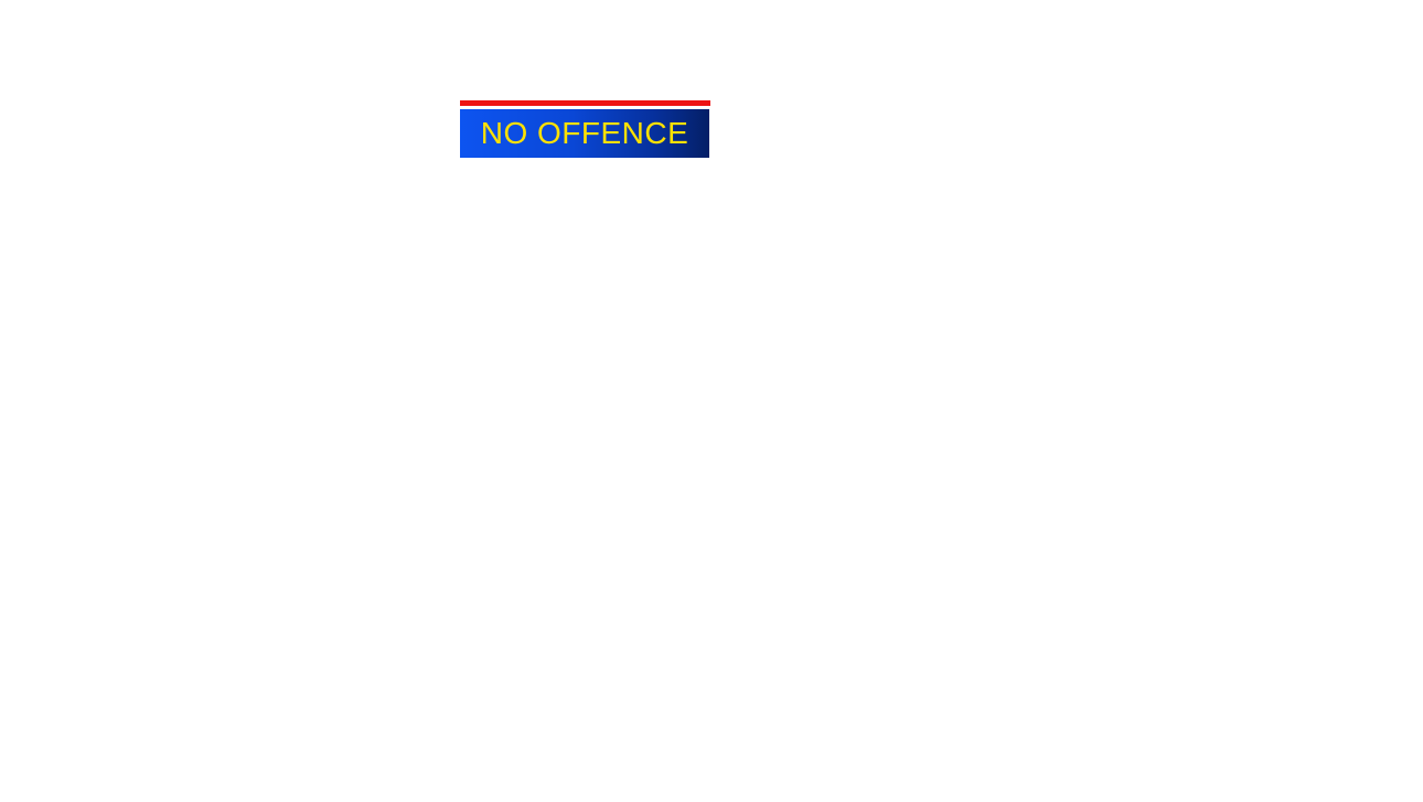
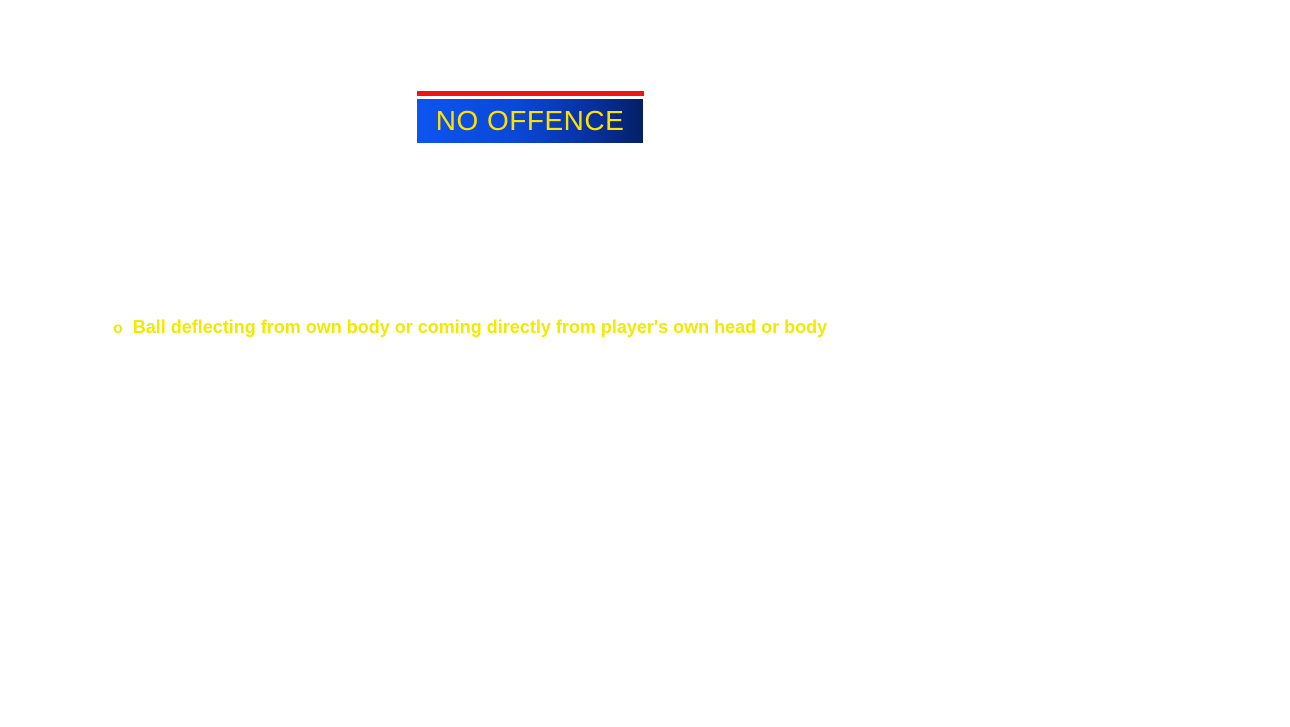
  NO OFFENCE
+ o
+ Ball deflecting from own body or coming directly from player's own head or body
